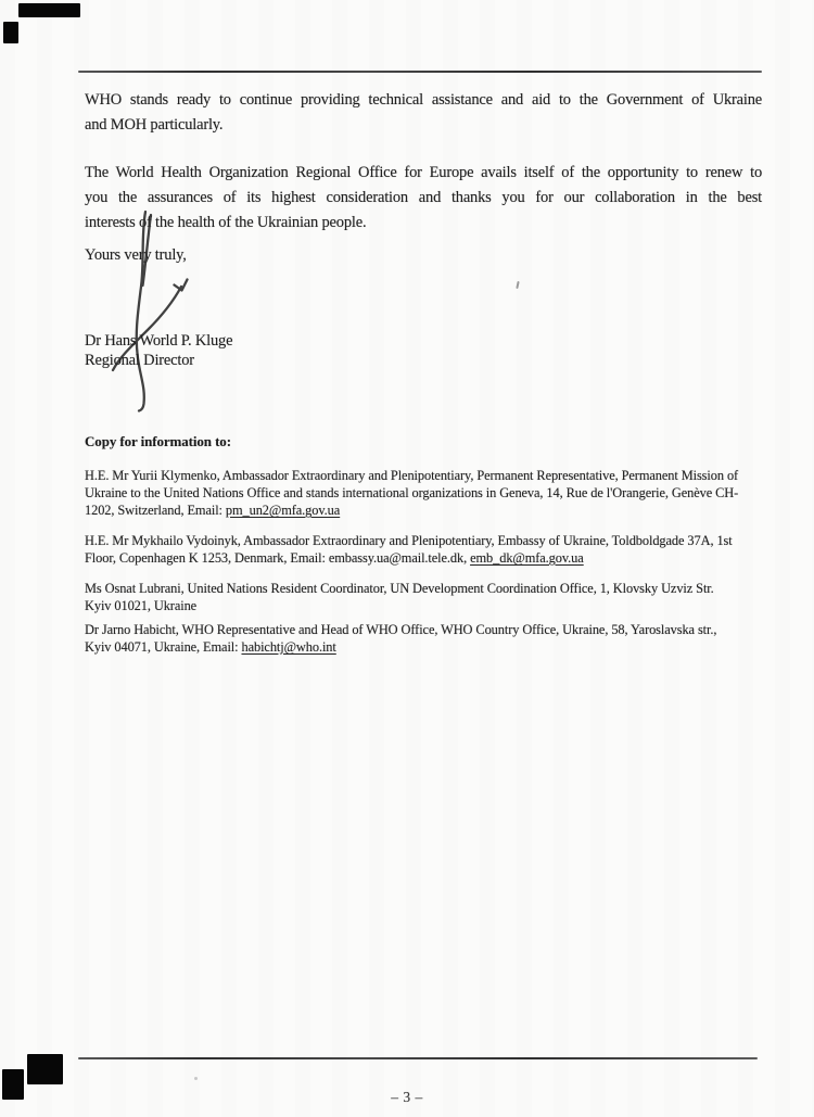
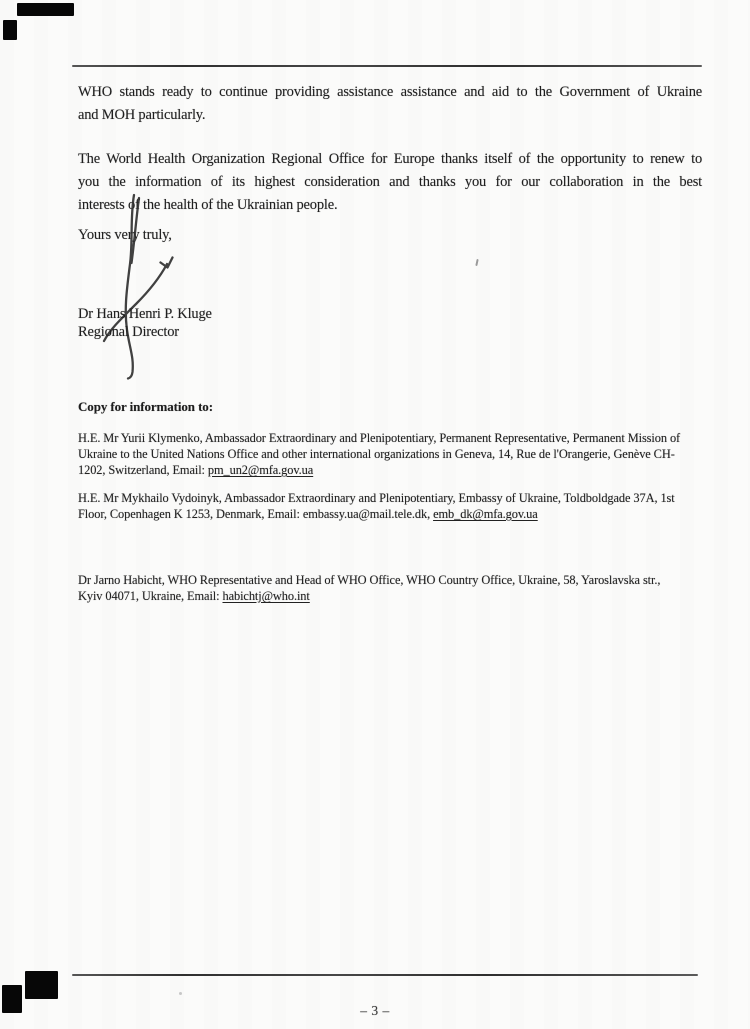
- WHO stands ready to continue providing technical assistance and aid to the Government of Ukraine
+ WHO stands ready to continue providing assistance assistance and aid to the Government of Ukraine
  and MOH particularly.
- The World Health Organization Regional Office for Europe avails itself of the opportunity to renew to
+ The World Health Organization Regional Office for Europe thanks itself of the opportunity to renew to
- you the assurances of its highest consideration and thanks you for our collaboration in the best
+ you the information of its highest consideration and thanks you for our collaboration in the best
  interests o the health of the Ukrainian people.
  Yours ver truly,
- Dr Hans World P. Kluge
+ Dr Hans Henri P. Kluge
  Regional Director
  Copy for information to:
  H.E. Mr Yurii Klymenko, Ambassador Extraordinary and Plenipotentiary, Permanent Representative, Permanent Mission of
- Ukraine to the United Nations Office and stands international organizations in Geneva, 14, Rue de l'Orangerie, Genève CH-
+ Ukraine to the United Nations Office and other international organizations in Geneva, 14, Rue de l'Orangerie, Genève CH-
  1202, Switzerland, Email: pm_un2@mfa.gov.ua
  H.E. Mr Mykhailo Vydoinyk, Ambassador Extraordinary and Plenipotentiary, Embassy of Ukraine, Toldboldgade 37A, 1st
  Floor, Copenhagen K 1253, Denmark, Email: embassy.ua@mail.tele.dk, emb_dk@mfa.gov.ua
- Ms Osnat Lubrani, United Nations Resident Coordinator, UN Development Coordination Office, 1, Klovsky Uzviz Str.
- Kyiv 01021, Ukraine
  Dr Jarno Habicht, WHO Representative and Head of WHO Office, WHO Country Office, Ukraine, 58, Yaroslavska str.,
  Kyiv 04071, Ukraine, Email: habichtj@who.int
  – 3 –
